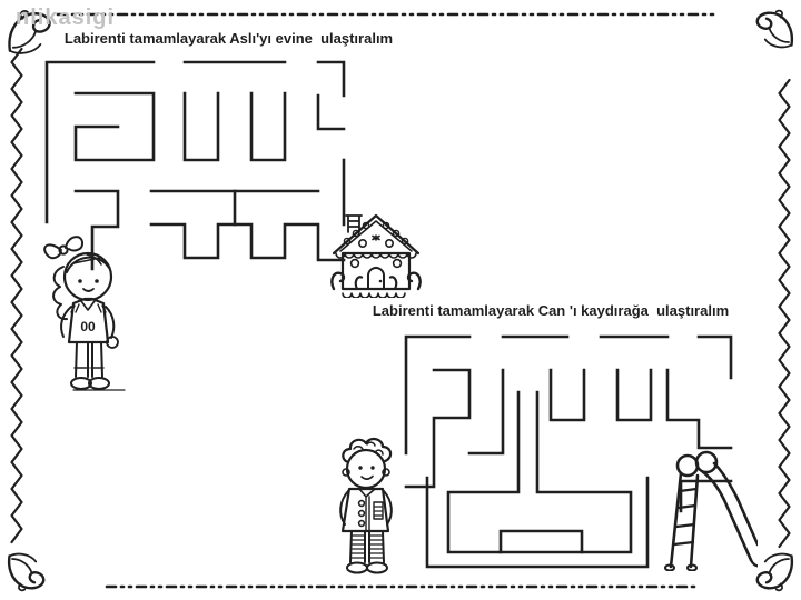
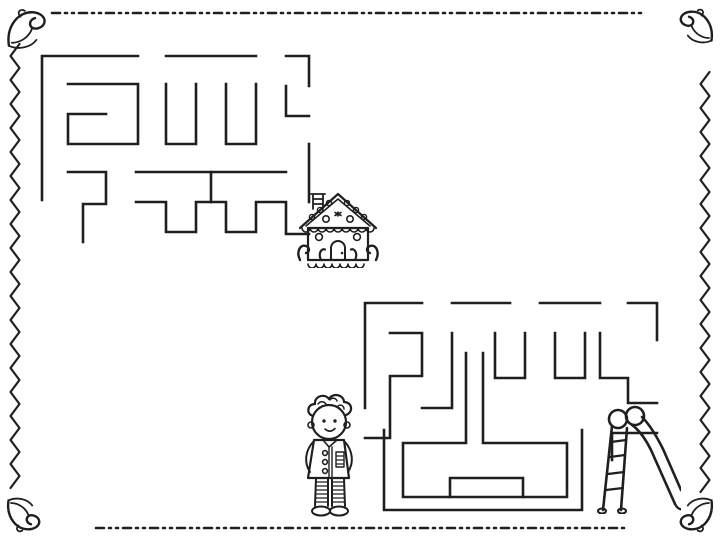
- nlikasigi
- Labirenti tamamlayarak Aslı'yı evine ulaştıralım
- Labirenti tamamlayarak Can 'ı kaydırağa ulaştıralım
- 00
